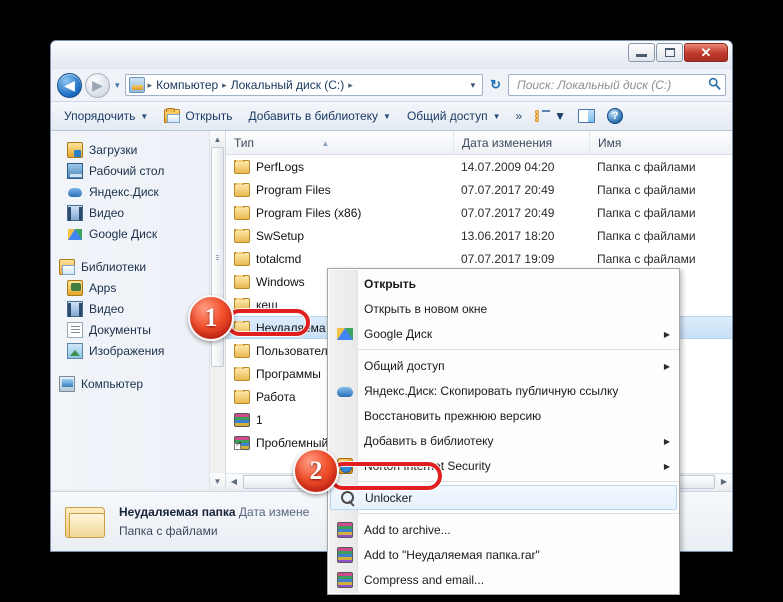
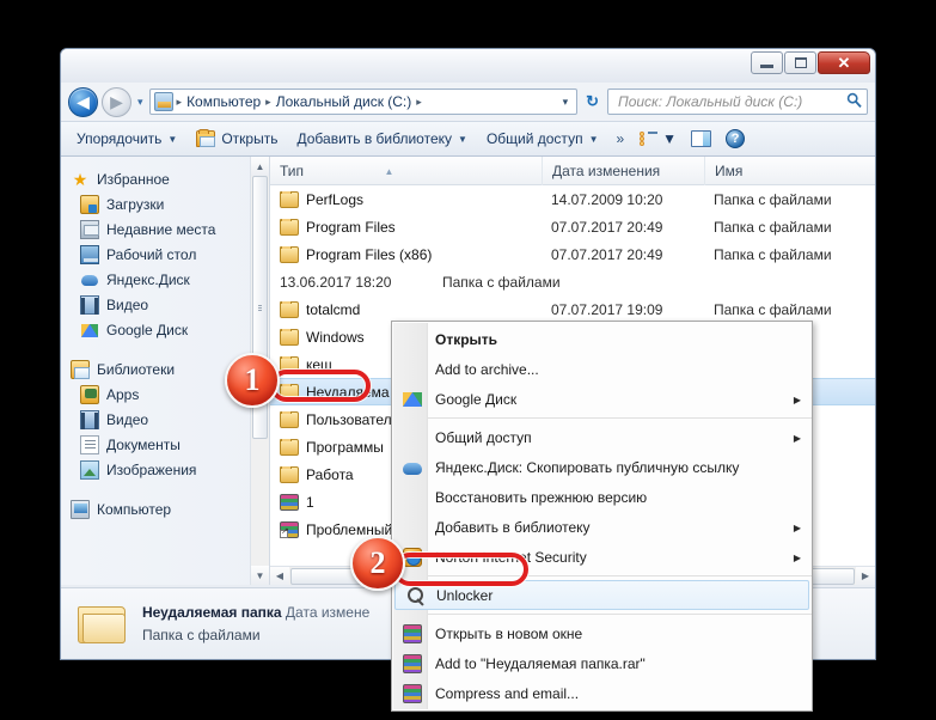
  ✕
  ◀
  ▶
  ▾
  ▸
  Компьютер
  ▸
  Локальный диск (C:)
  ▸
  ▾
  ↻
  Поиск: Локальный диск (C:)
  Упорядочить
  ▼
  Открыть
  Добавить в библиотеку
  ▼
  Общий доступ
  ▼
  »
  ▼
  ?
+ ★
+ Избранное
  Загрузки
+ Недавние места
  Рабочий стол
  Яндекс.Диск
  Видео
  Google Диск
  Библиотеки
  Apps
  Видео
  Документы
  Изображения
  Компьютер
  ▲
  ▼
  Тип
  ▲
  Дата изменения
  Имя
  PerfLogs
- 14.07.2009 04:20
+ 14.07.2009 10:20
  Папка с файлами
  Program Files
  07.07.2017 20:49
  Папка с файлами
  Program Files (x86)
  07.07.2017 20:49
  Папка с файлами
- SwSetup
  13.06.2017 18:20
  Папка с файлами
  totalcmd
  07.07.2017 19:09
  Папка с файлами
  Windows
  кеш
  Неудаляема
  Пользовател
  Программы
  Работа
  1
  Проблемный
  ◀
  ▶
  Неудаляемая папка Дата измене
  Папка с файлами
  Открыть
- Открыть в новом окне
+ Add to archive...
  Google Диск
  ▶
  Общий доступ
  ▶
  Яндекс.Диск: Скопировать публичную ссылку
  Восстановить прежнюю версию
  Добавить в библиотеку
  ▶
  Norton Internet Security
  ▶
  Unlocker
- Add to archive...
+ Открыть в новом окне
  Add to "Неудаляемая папка.rar"
  Compress and email...
  1
  2
